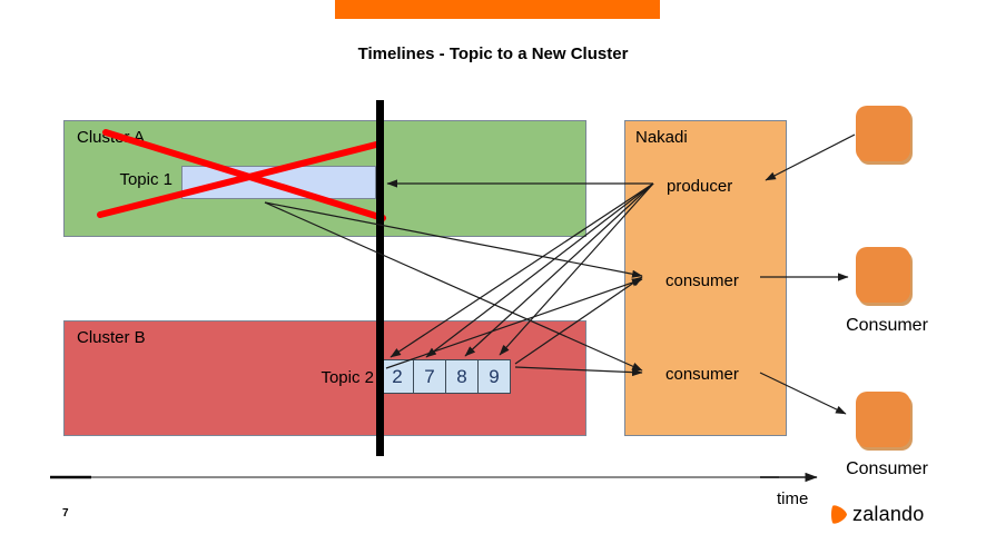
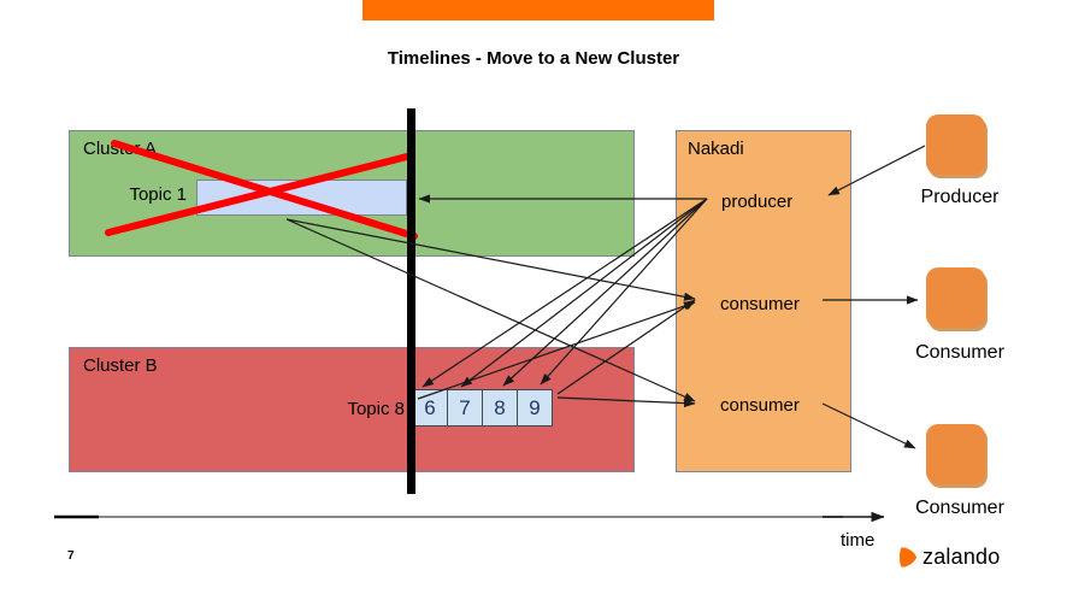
- Timelines - Topic to a New Cluster
+ Timelines - Move to a New Cluster
  Topic 1
  Cluster B
- Topic 2
+ Topic 8
- 2
+ 6
  7
  8
  9
  Nakadi
  producer
  consumer
  consumer
+ Producer
  Consumer
  Consumer
  time
  7
  zalando
